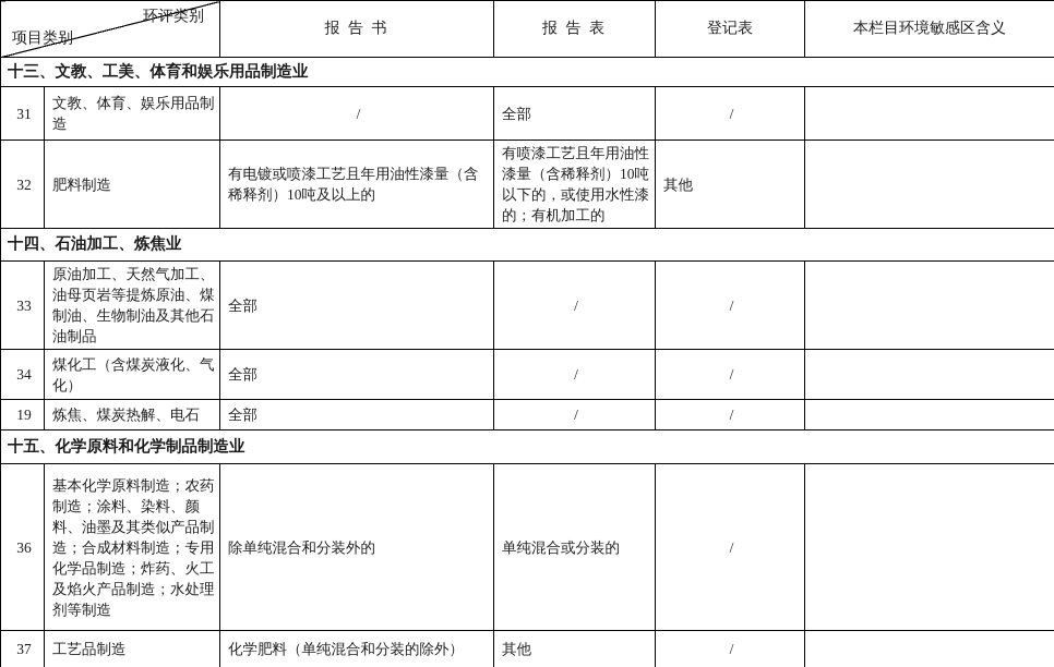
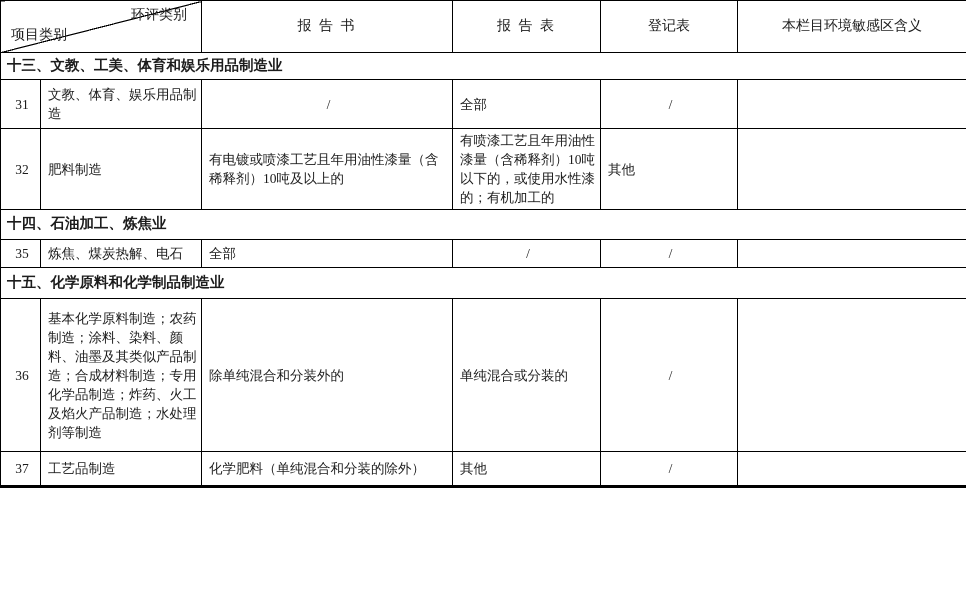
  环评类别 项目类别	报 告 书	报 告 表	登记表	本栏目环境敏感区含义
  十三、文教、工美、体育和娱乐用品制造业
  31	文教、体育、娱乐用品制造	/	全部	/
  32	肥料制造	有电镀或喷漆工艺且年用油性漆量（含稀释剂）10吨及以上的	有喷漆工艺且年用油性漆量（含稀释剂）10吨以下的，或使用水性漆的；有机加工的	其他
  十四、石油加工、炼焦业
- 33	原油加工、天然气加工、油母页岩等提炼原油、煤制油、生物制油及其他石油制品	全部	/	/
- 34	煤化工（含煤炭液化、气化）	全部	/	/
- 19	炼焦、煤炭热解、电石	全部	/	/
+ 35	炼焦、煤炭热解、电石	全部	/	/
  十五、化学原料和化学制品制造业
  36	基本化学原料制造；农药制造；涂料、染料、颜料、油墨及其类似产品制造；合成材料制造；专用化学品制造；炸药、火工及焰火产品制造；水处理剂等制造	除单纯混合和分装外的	单纯混合或分装的	/
  37	工艺品制造	化学肥料（单纯混合和分装的除外）	其他	/
